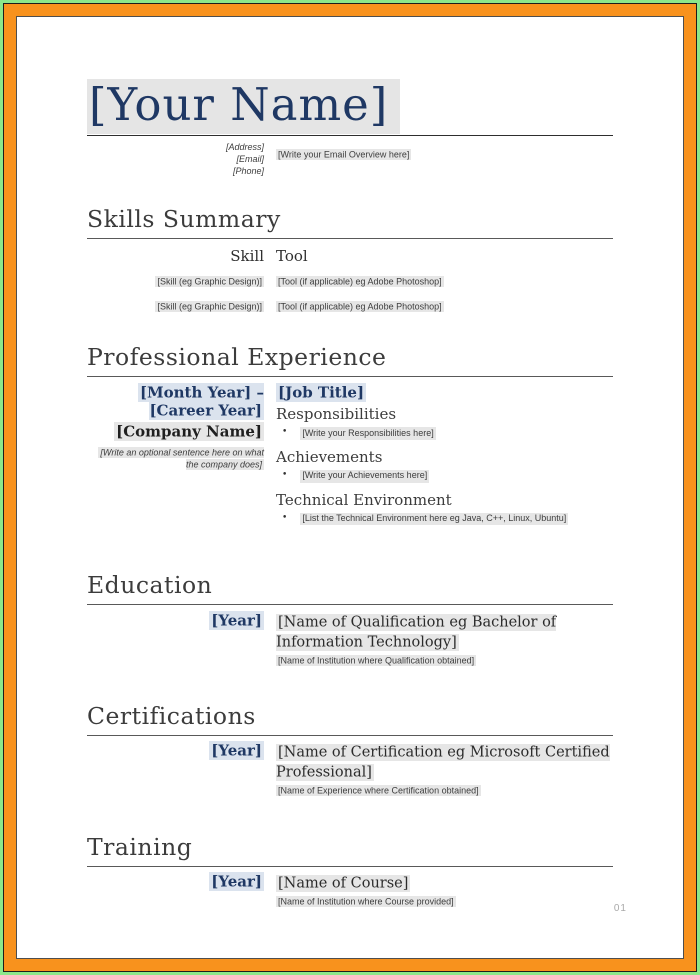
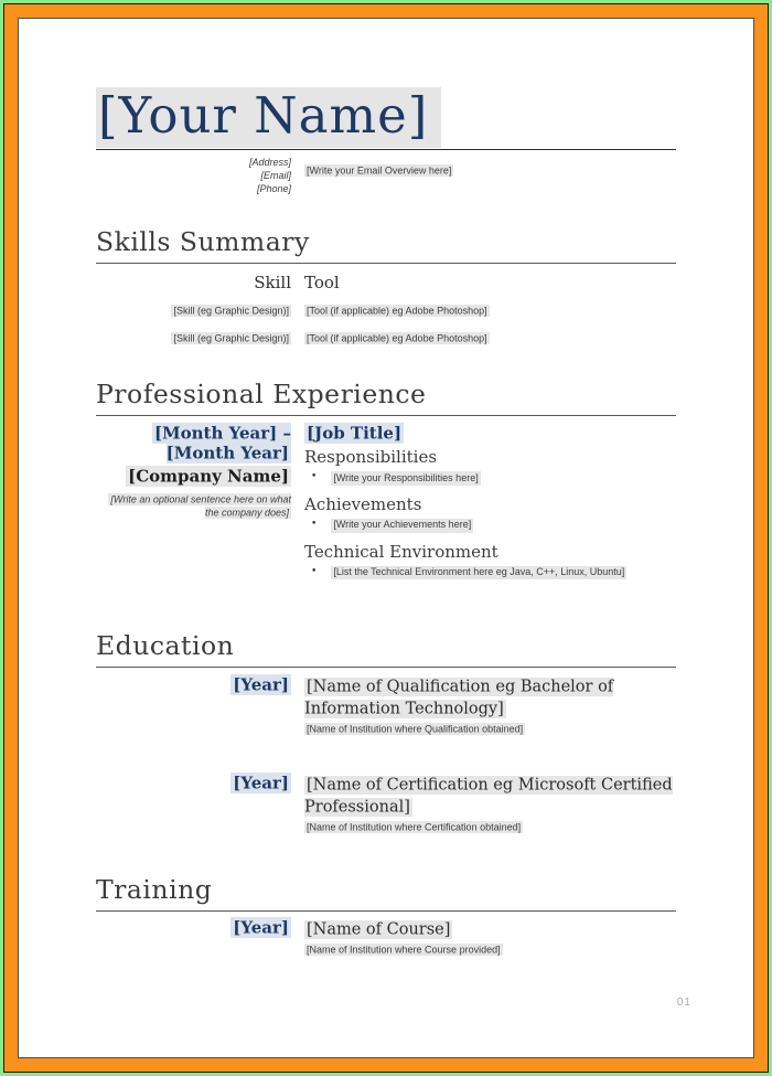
  [Your Name]
  [Address]
  [Email]
  [Phone]
  [Write your Email Overview here]
  Skills Summary
  Skill
  Tool
  [Skill (eg Graphic Design)]
  [Tool (if applicable) eg Adobe Photoshop]
  [Skill (eg Graphic Design)]
  [Tool (if applicable) eg Adobe Photoshop]
  Professional Experience
- [Month Year] – [Career Year]
+ [Month Year] – [Month Year]
  [Company Name]
  [Write an optional sentence here on what the company does]
  [Job Title]
  Responsibilities
  •
  [Write your Responsibilities here]
  Achievements
  •
  [Write your Achievements here]
  Technical Environment
  •
  [List the Technical Environment here eg Java, C++, Linux, Ubuntu]
  Education
  [Year]
  [Name of Qualification eg Bachelor of Information Technology]
  [Name of Institution where Qualification obtained]
- Certifications
  [Year]
  [Name of Certification eg Microsoft Certified Professional]
- [Name of Experience where Certification obtained]
+ [Name of Institution where Certification obtained]
  Training
  [Year]
  [Name of Course]
  [Name of Institution where Course provided]
  01
